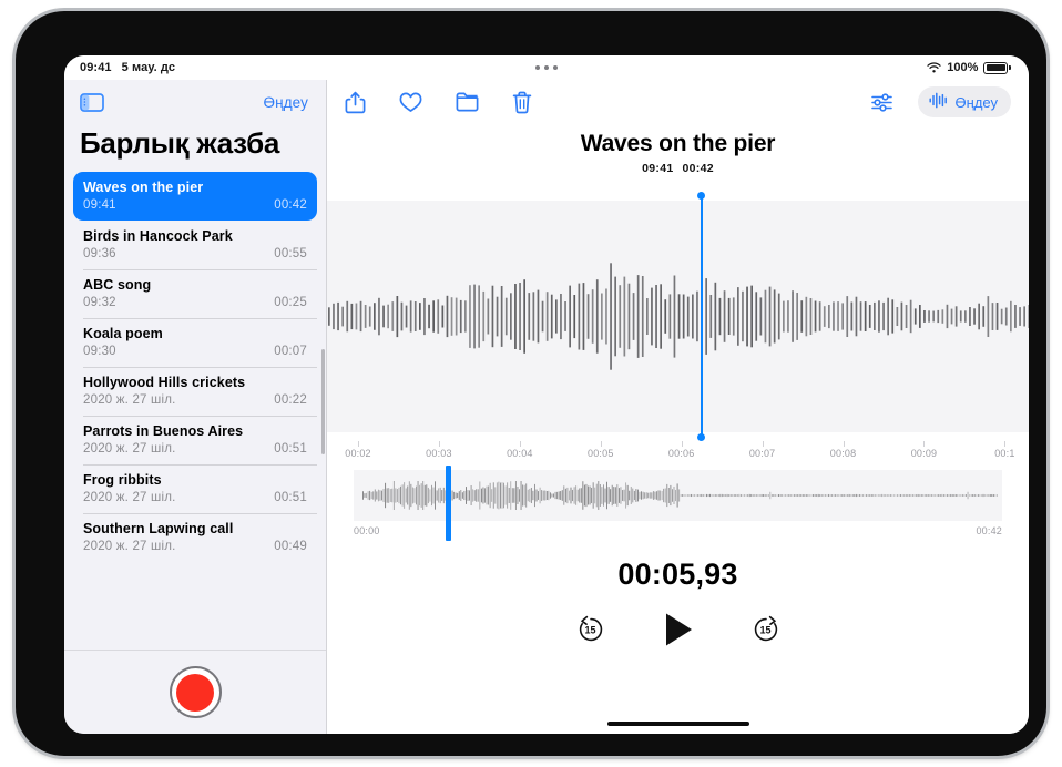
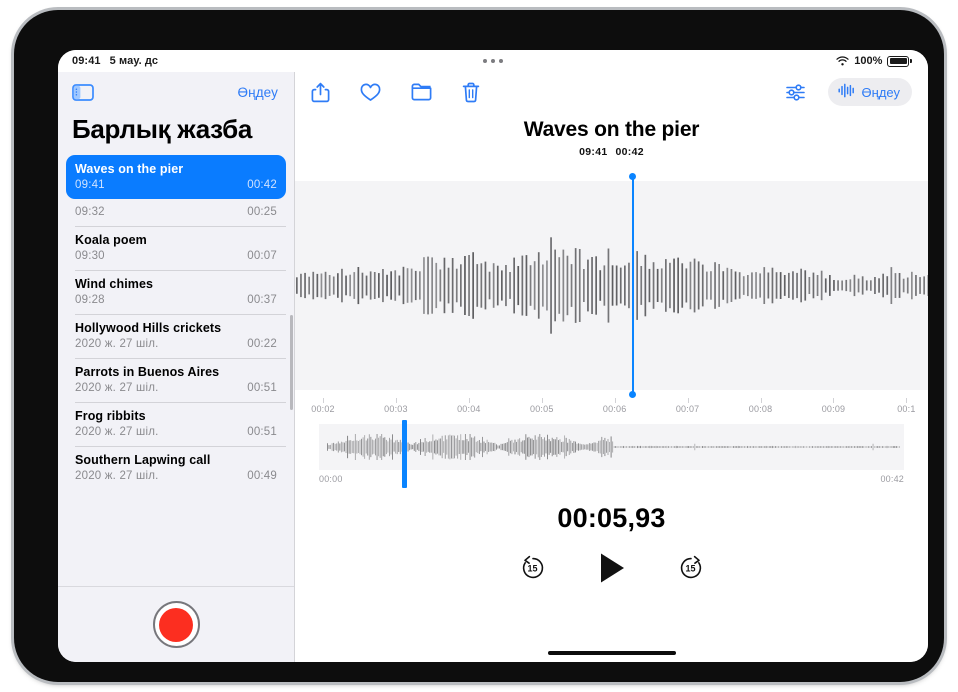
  09:41
  5 мау. дс
  100%
  Өңдеу
  Барлық жазба
  Waves on the pier
  09:41
  00:42
- Birds in Hancock Park
- 09:36
- 00:55
- ABC song
  09:32
  00:25
  Koala poem
  09:30
  00:07
+ Wind chimes
+ 09:28
+ 00:37
  Hollywood Hills crickets
  2020 ж. 27 шіл.
  00:22
  Parrots in Buenos Aires
  2020 ж. 27 шіл.
  00:51
  Frog ribbits
  2020 ж. 27 шіл.
  00:51
  Southern Lapwing call
  2020 ж. 27 шіл.
  00:49
  Өңдеу
  Waves on the pier
  09:41
  00:42
  00:02
  00:03
  00:04
  00:05
  00:06
  00:07
  00:08
  00:09
  00:1
  00:00
  00:42
  00:05,93
  15
  15
